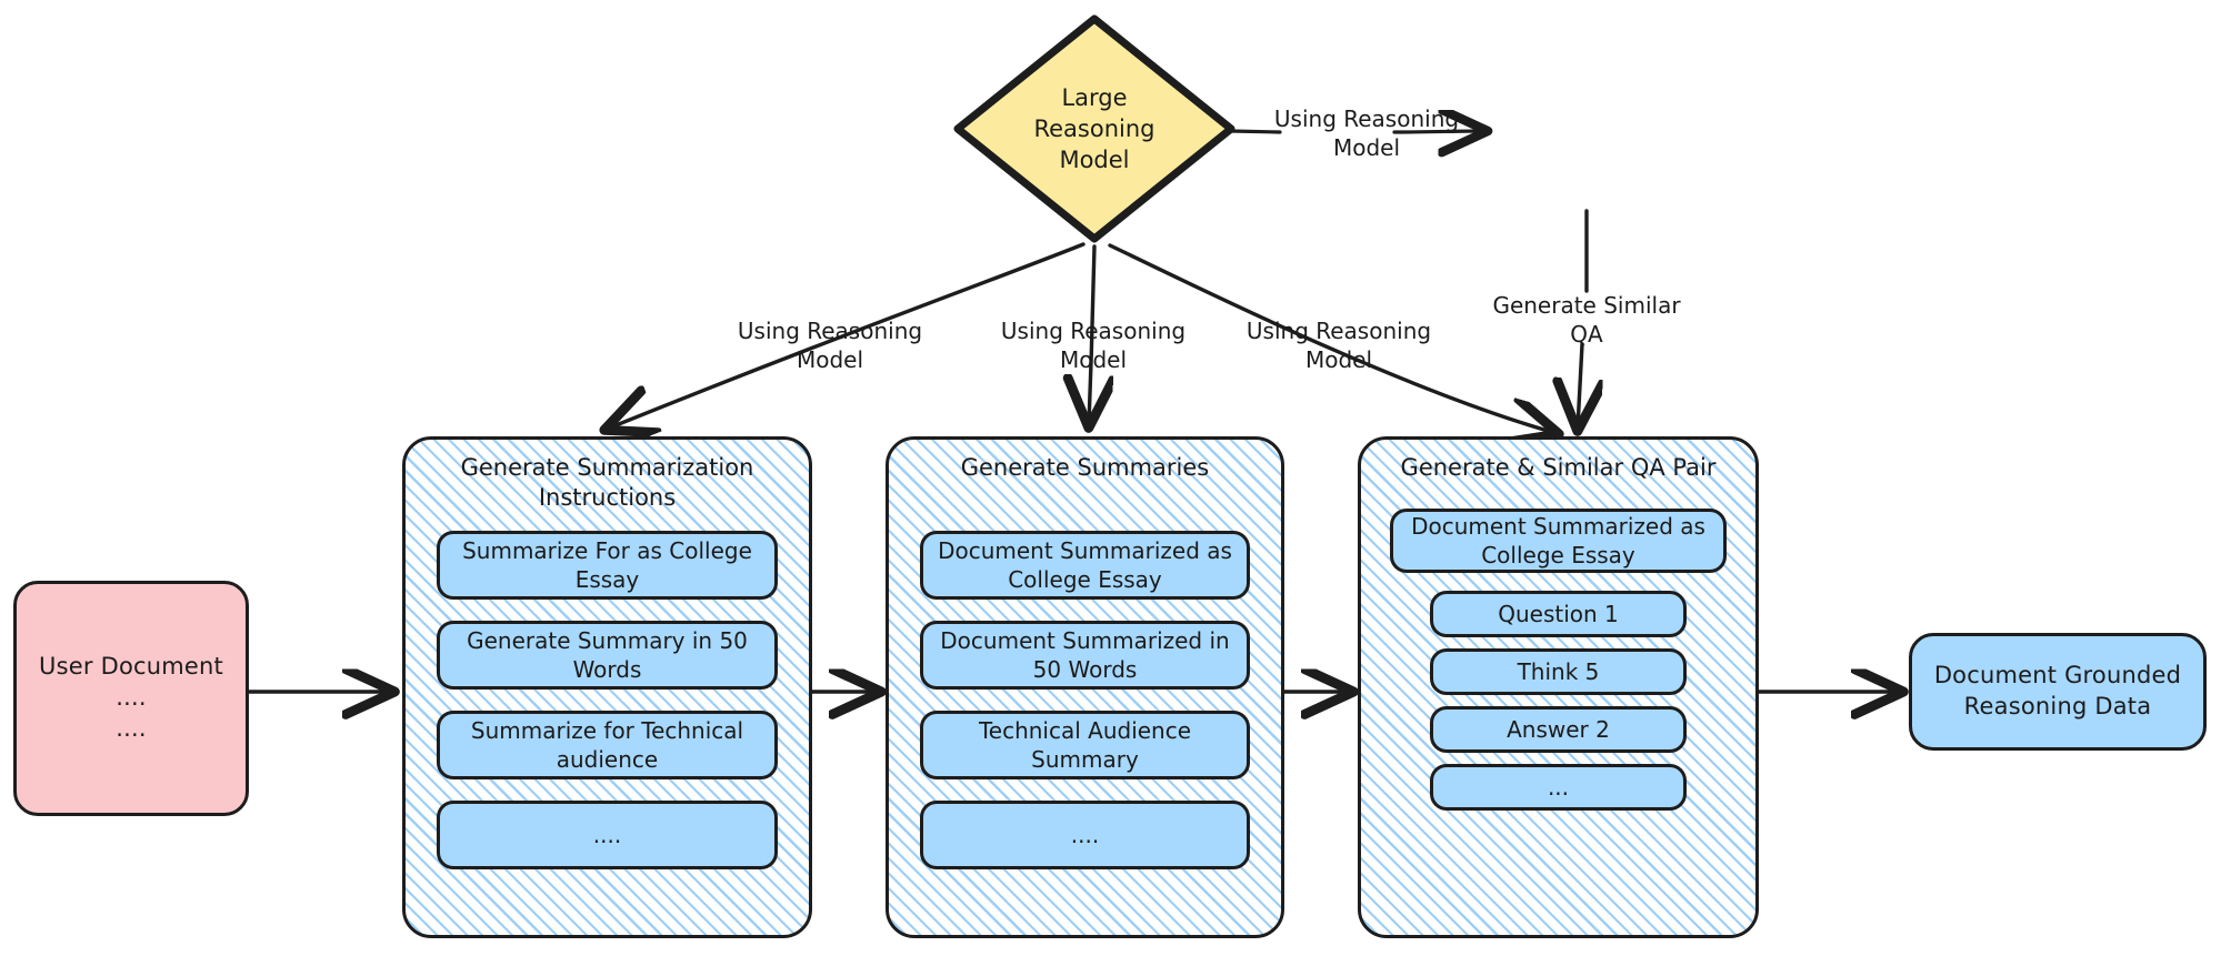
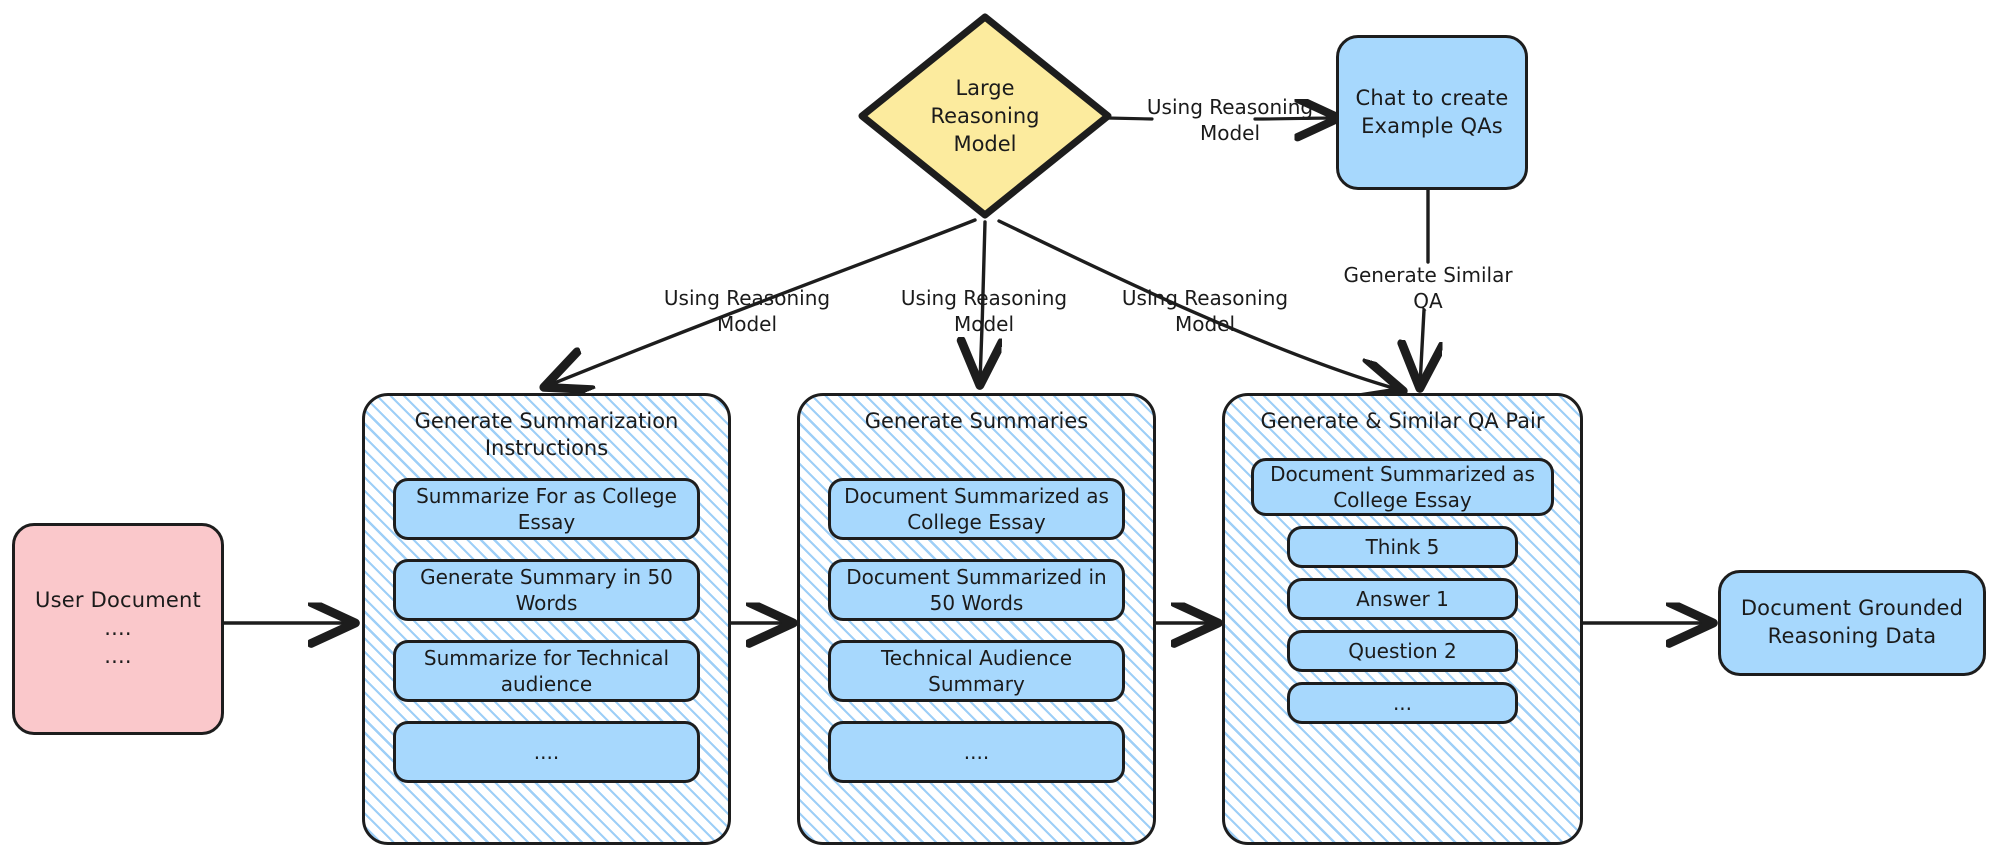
  Large
  Reasoning
  Model
+ Chat to create
+ Example QAs
  User Document
  ....
  ....
  Document Grounded
  Reasoning Data
  Generate Summarization
  Instructions
  Summarize For as College
  Essay
  Generate Summary in 50
  Words
  Summarize for Technical
  audience
  ....
  Generate Summaries
  Document Summarized as
  College Essay
  Document Summarized in
  50 Words
  Technical Audience
  Summary
  ....
  Generate & Similar QA Pair
  Document Summarized as
  College Essay
- Question 1
  Think 5
- Answer 2
+ Answer 1
+ Question 2
  ...
  Using Reasoning
  Model
  Using Reasoning
  Model
  Using Reasoning
  Model
  Using Reasoning
  Model
  Generate Similar
  QA
